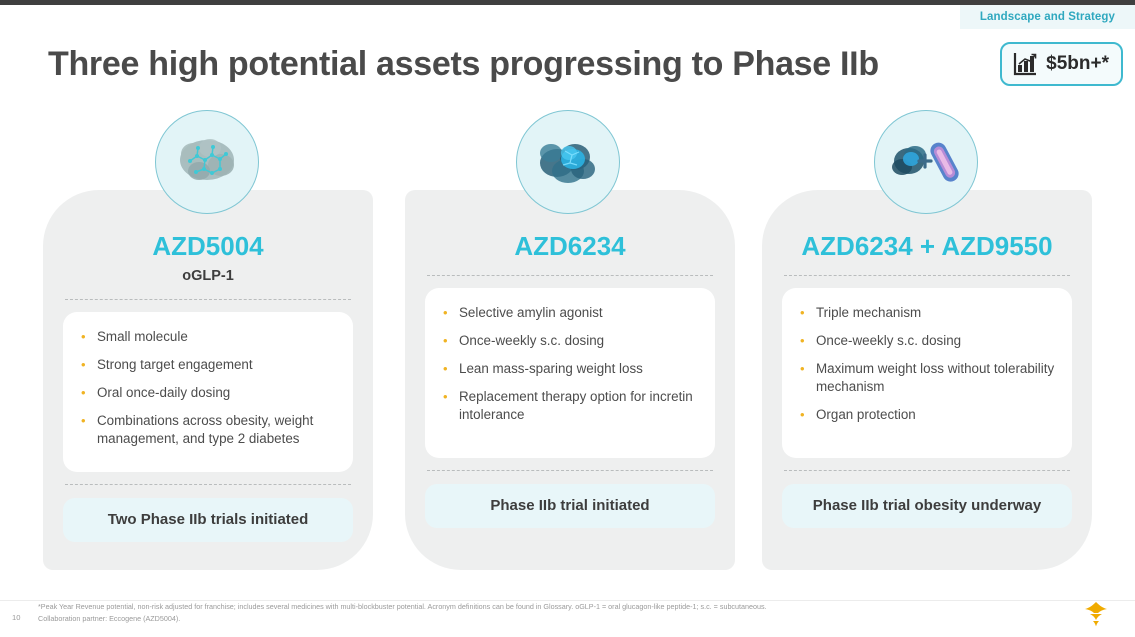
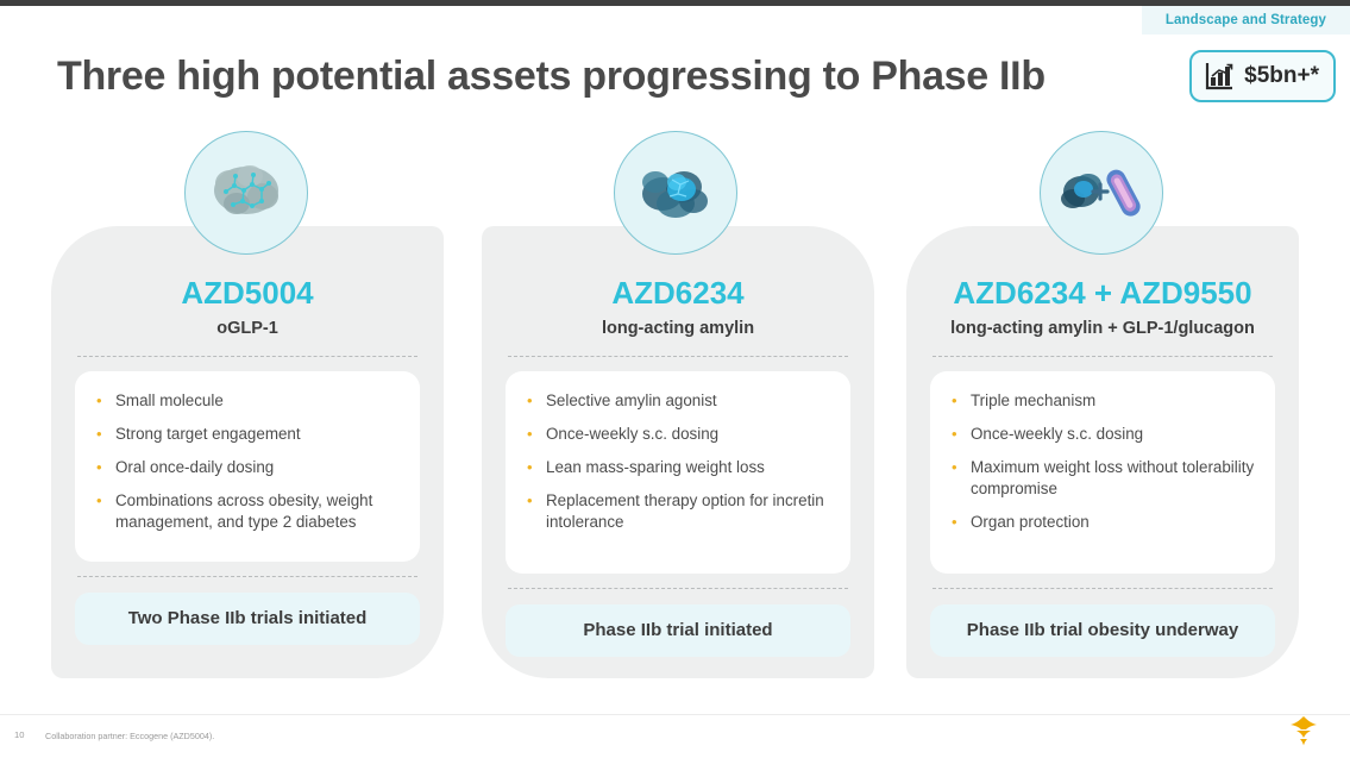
  Landscape and Strategy
  $5bn+*
  Three high potential assets progressing to Phase IIb
  AZD5004
  oGLP-1
  •
  Small molecule
  •
  Strong target engagement
  •
  Oral once-daily dosing
  •
  Combinations across obesity, weight management, and type 2 diabetes
  Two Phase IIb trials initiated
  AZD6234
+ long-acting amylin
  •
  Selective amylin agonist
  •
  Once-weekly s.c. dosing
  •
  Lean mass-sparing weight loss
  •
  Replacement therapy option for incretin intolerance
  Phase IIb trial initiated
  AZD6234 + AZD9550
+ long-acting amylin + GLP-1/glucagon
  •
  Triple mechanism
  •
  Once-weekly s.c. dosing
  •
- Maximum weight loss without tolerability mechanism
+ Maximum weight loss without tolerability compromise
  •
  Organ protection
  Phase IIb trial obesity underway
  10
- *Peak Year Revenue potential, non-risk adjusted for franchise; includes several medicines with multi-blockbuster potential. Acronym definitions can be found in Glossary. oGLP-1 = oral glucagon-like peptide-1; s.c. = subcutaneous.
  Collaboration partner: Eccogene (AZD5004).
